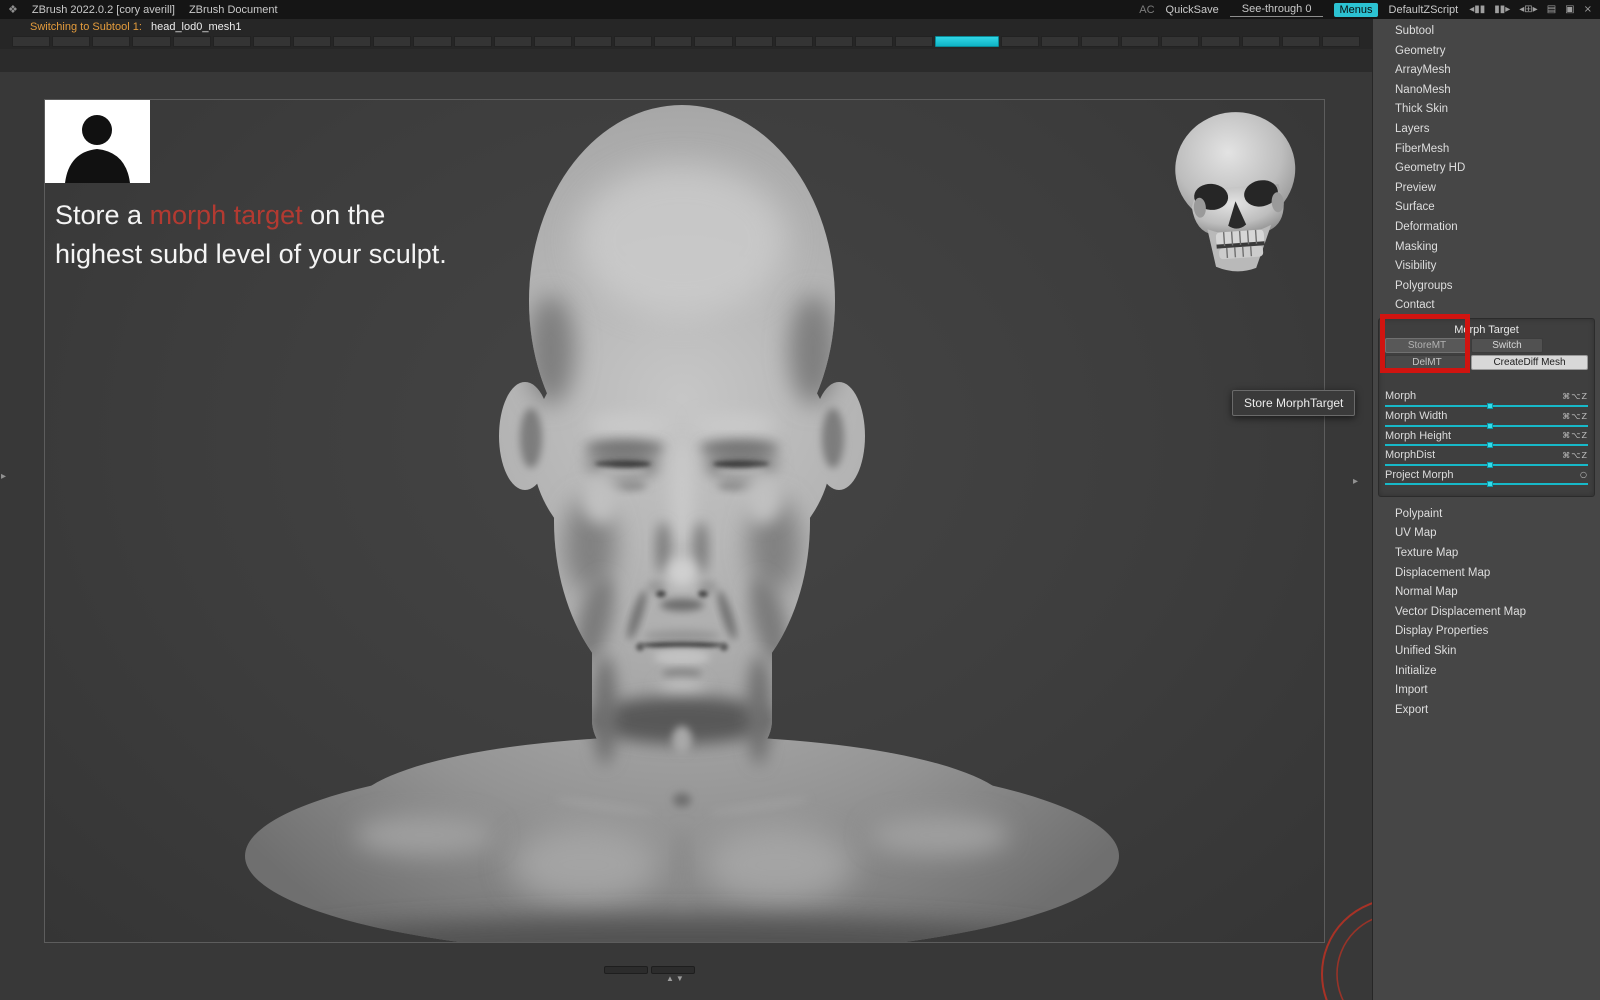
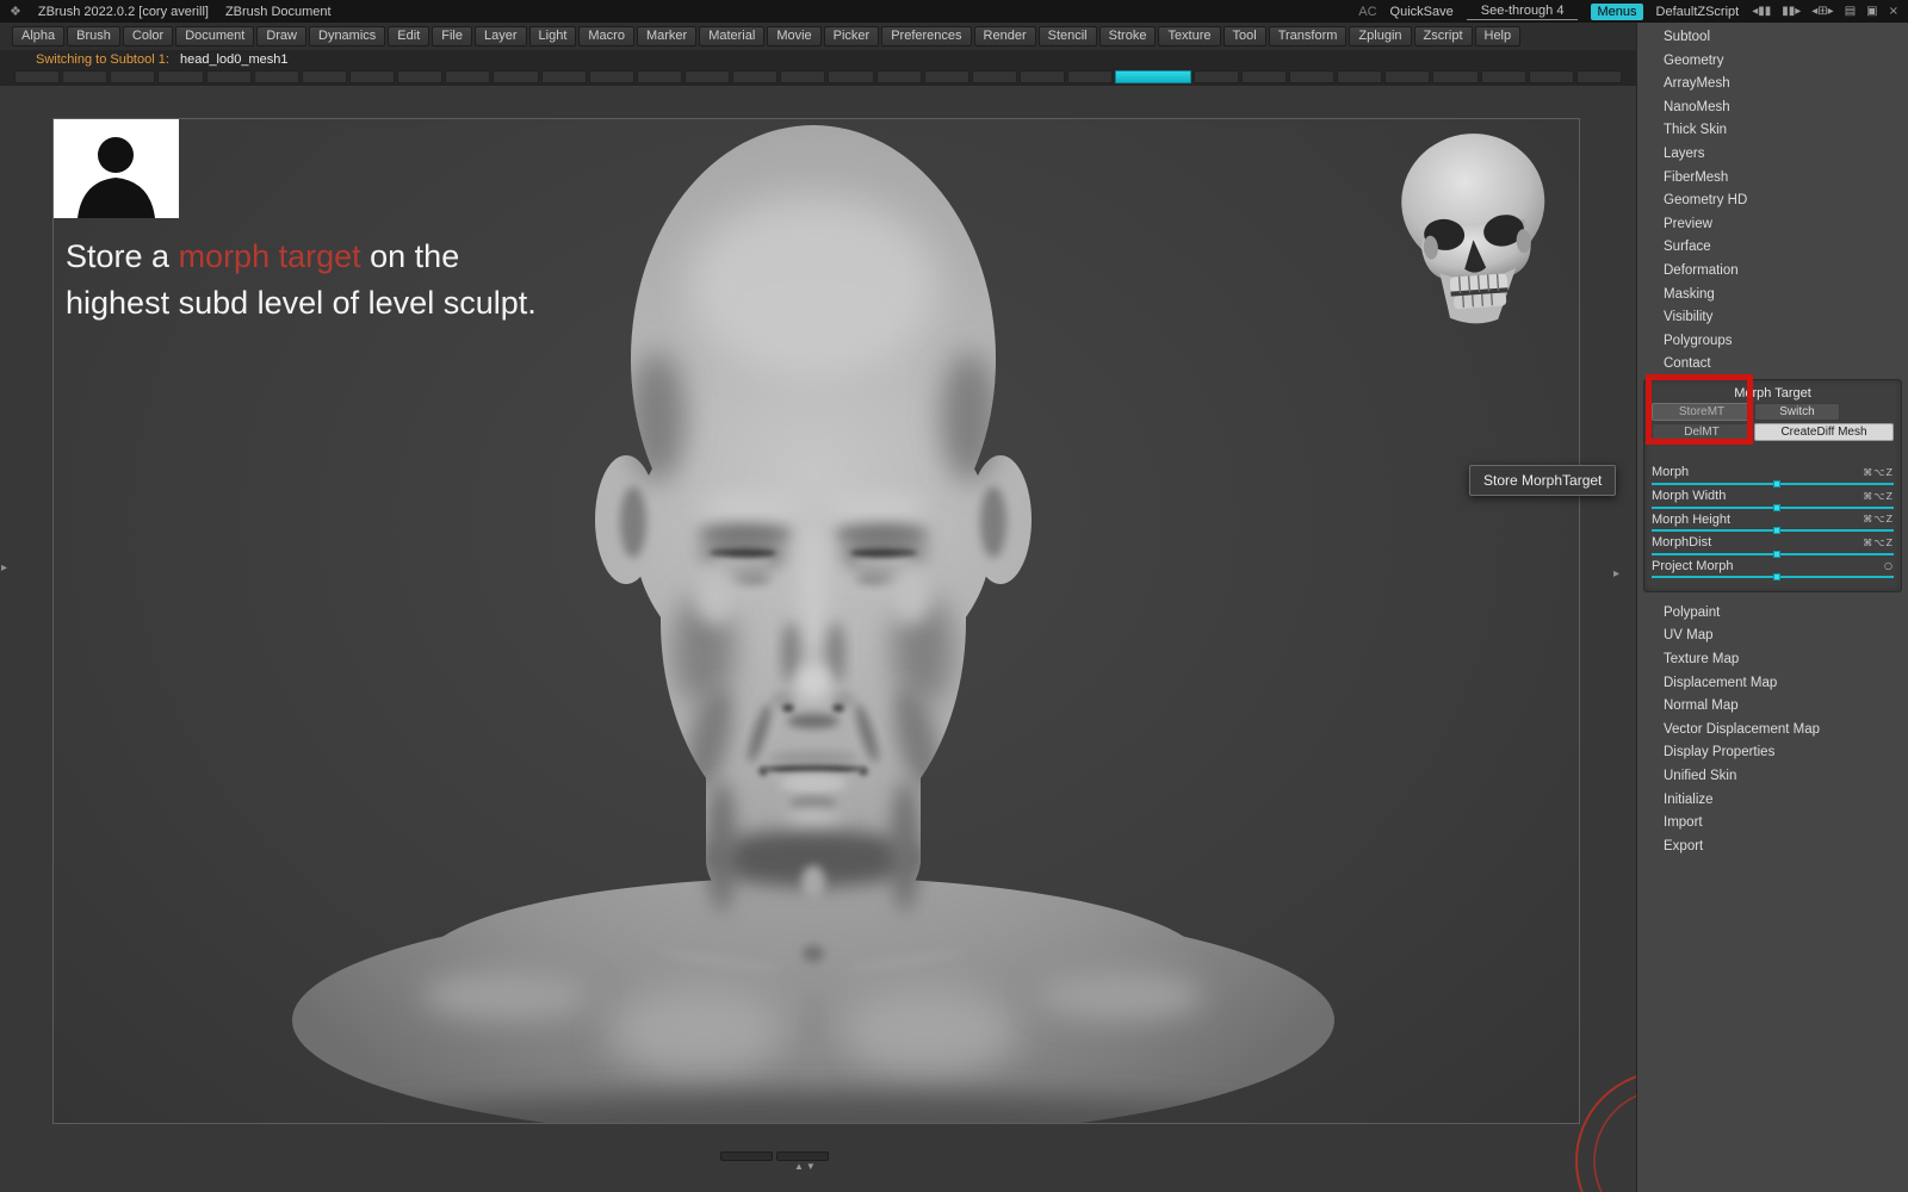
  ❖
  ZBrush 2022.0.2 [cory averill]
  ZBrush Document
  AC
  QuickSave
- See-through 0
+ See-through 4
  Menus
  DefaultZScript
  ◂▮▮
  ▮▮▸
  ◂⊞▸
  ▤
  ▣
  ×
+ Alpha
+ Brush
+ Color
+ Document
+ Draw
+ Dynamics
+ Edit
+ File
+ Layer
+ Light
+ Macro
+ Marker
+ Material
+ Movie
+ Picker
+ Preferences
+ Render
+ Stencil
+ Stroke
+ Texture
+ Tool
+ Transform
+ Zplugin
+ Zscript
+ Help
  Switching to Subtool 1: head_lod0_mesh1
  Store a morph target on the
- highest subd level of your sculpt.
+ highest subd level of level sculpt.
  ▲▼
  ▸
  ▸
  Store MorphTarget
  Subtool
  Geometry
  ArrayMesh
  NanoMesh
  Thick Skin
  Layers
  FiberMesh
  Geometry HD
  Preview
  Surface
  Deformation
  Masking
  Visibility
  Polygroups
  Contact
  Morph Target
  StoreMT
  Switch
  DelMT
  CreateDiff Mesh
  Morph
  ⌘⌥Z
  Morph Width
  ⌘⌥Z
  Morph Height
  ⌘⌥Z
  MorphDist
  ⌘⌥Z
  Project Morph
  ○
  Polypaint
  UV Map
  Texture Map
  Displacement Map
  Normal Map
  Vector Displacement Map
  Display Properties
  Unified Skin
  Initialize
  Import
  Export
